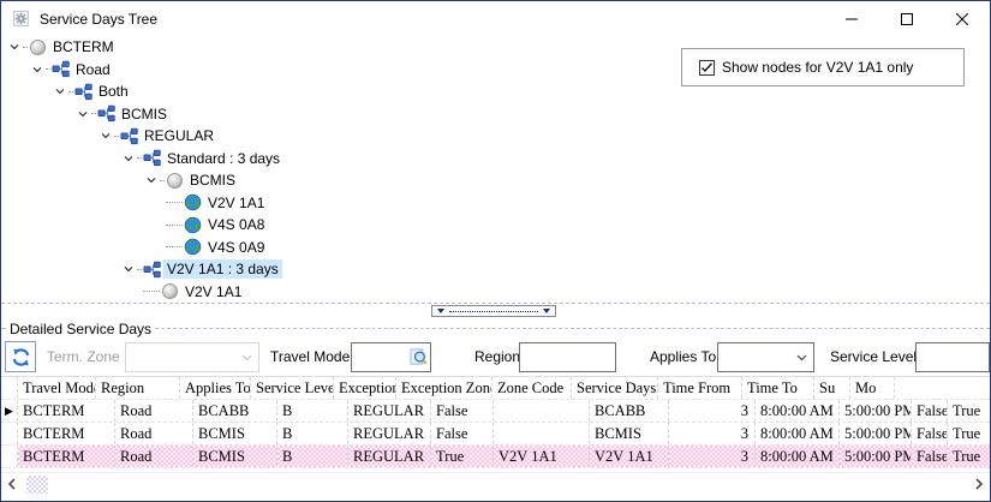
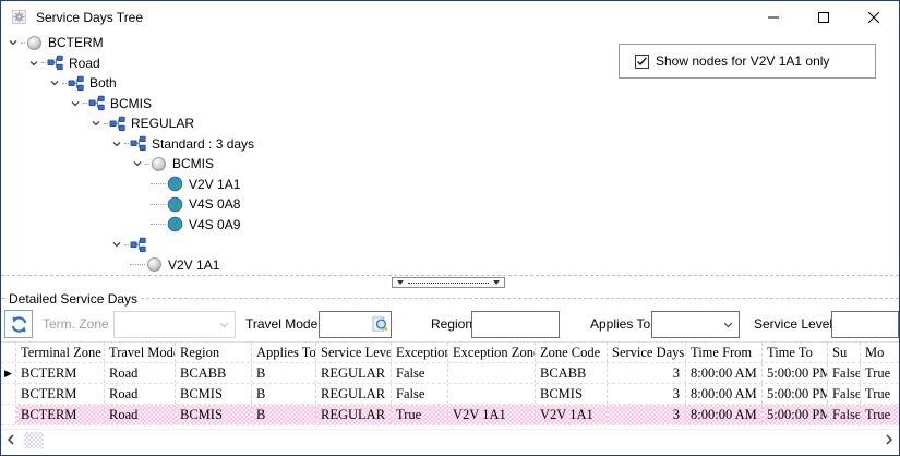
  Service Days Tree
  BCTERM
  Road
  Both
  BCMIS
  REGULAR
  Standard : 3 days
  BCMIS
  V2V 1A1
  V4S 0A8
  V4S 0A9
- V2V 1A1 : 3 days
  V2V 1A1
  Show nodes for V2V 1A1 only
  Detailed Service Days
  Term. Zone
  Travel Mode
  Region
  Applies To
  Service Leve
+ Terminal Zone
  Travel Mod
  Region
  Applies To
  Service Leve
  Exception
  Exception Zon
  Zone Code
  Service Days
  Time From
  Time To
  Su
  Mo
  ▶
  BCTERM
  Road
  BCABB
  B
  REGULAR
  False
  BCABB
  3
  8:00:00 AM
  5:00:00 PM
  False
  True
  BCTERM
  Road
  BCMIS
  B
  REGULAR
  False
  BCMIS
  3
  8:00:00 AM
  5:00:00 PM
  False
  True
  BCTERM
  Road
  BCMIS
  B
  REGULAR
  True
  V2V 1A1
  V2V 1A1
  3
  8:00:00 AM
  5:00:00 PM
  False
  True
